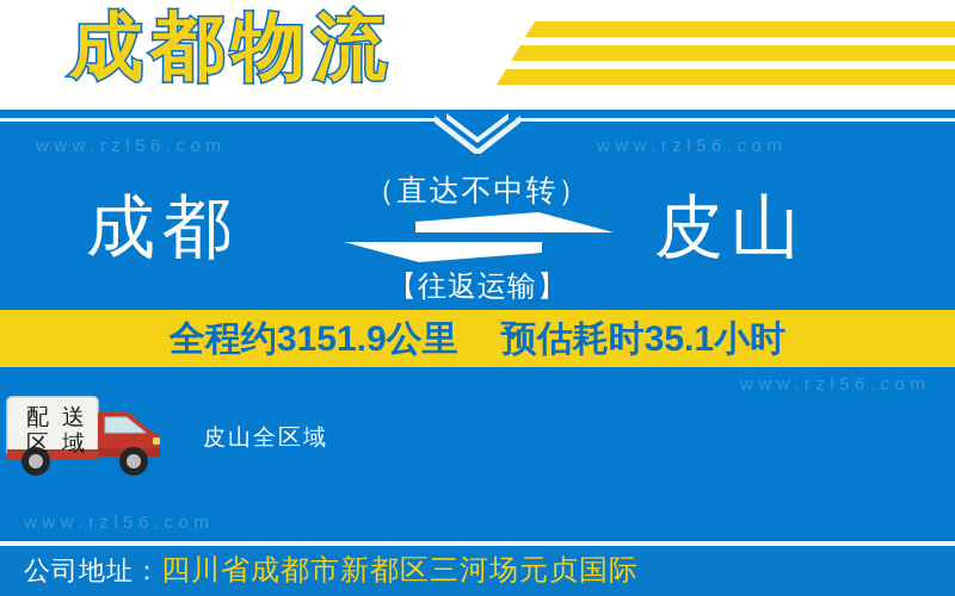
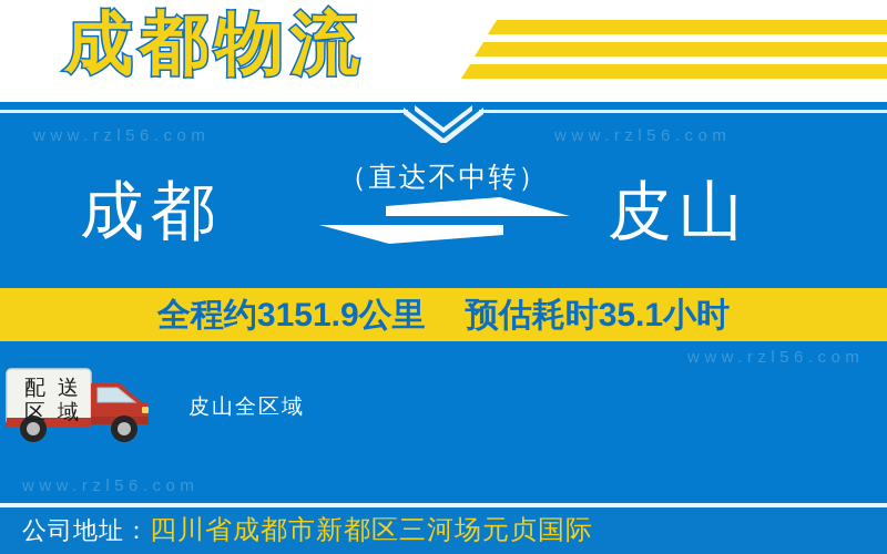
  成都物流
  www.rzl56.com
  www.rzl56.com
  www.rzl56.com
  www.rzl56.com
  （直达不中转）
  成都
  皮山
- 【往返运输】
  全程约3151.9公里
  预估耗时35.1小时
  配
  送
  区
  域
  皮山全区域
  公司地址：
  四川省成都市新都区三河场元贞国际
